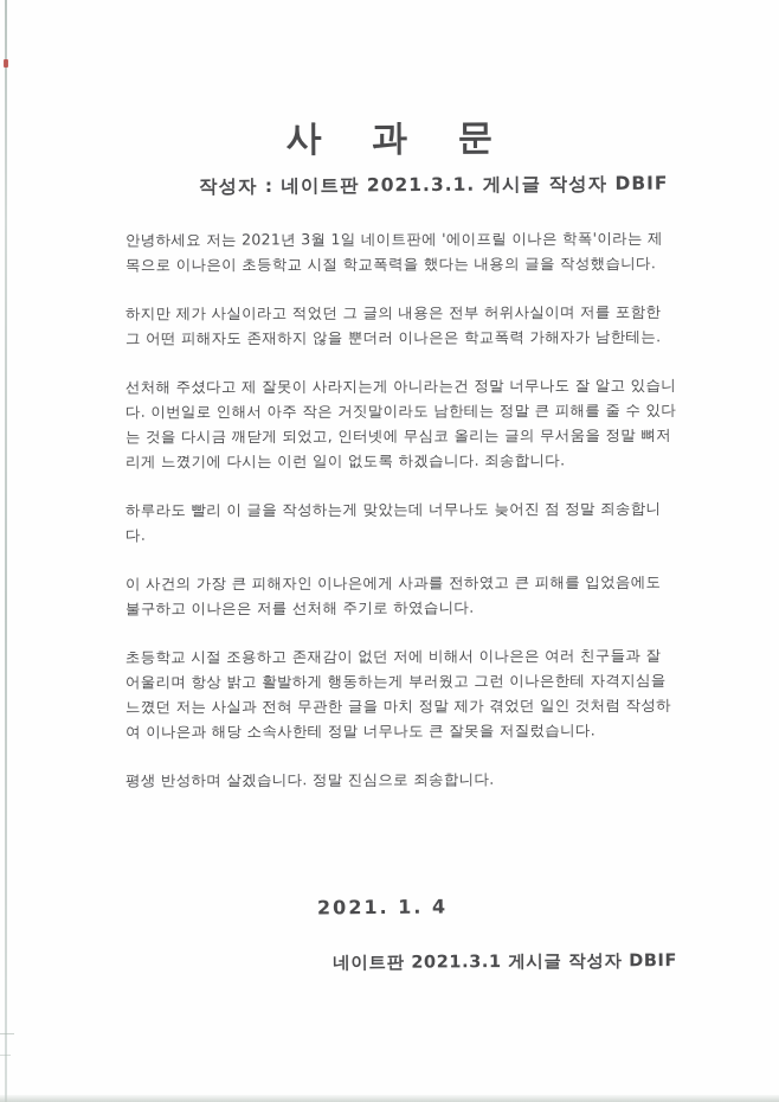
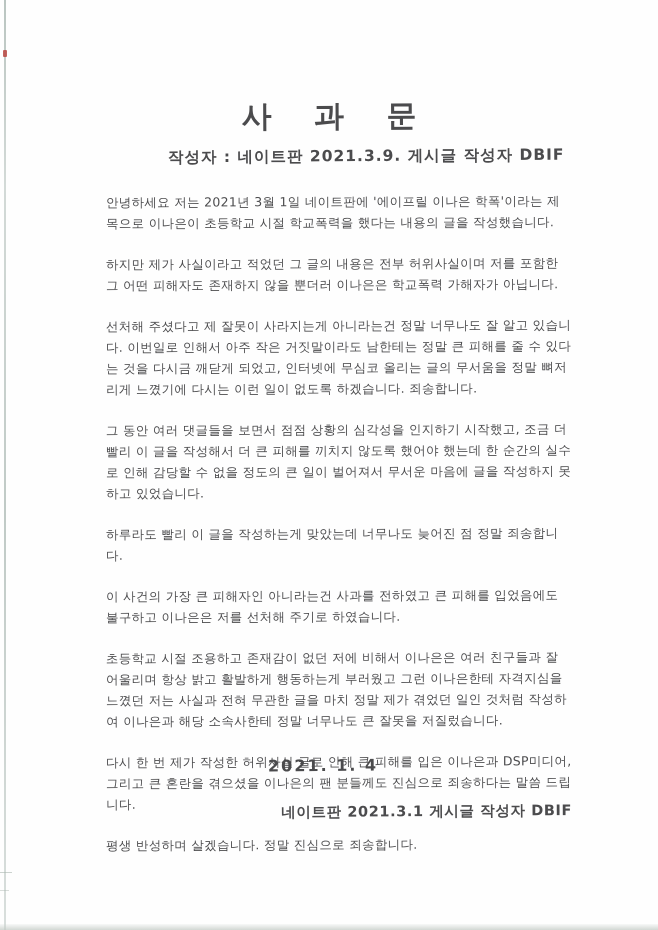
  사 과 문
- 작성자 : 네이트판 2021.3.1. 게시글 작성자 DBIF
+ 작성자 : 네이트판 2021.3.9. 게시글 작성자 DBIF
  안녕하세요 저는 2021년 3월 1일 네이트판에 '에이프릴 이나은 학폭'이라는 제목으로 이나은이 초등학교 시절 학교폭력을 했다는 내용의 글을 작성했습니다.
- 하지만 제가 사실이라고 적었던 그 글의 내용은 전부 허위사실이며 저를 포함한 그 어떤 피해자도 존재하지 않을 뿐더러 이나은은 학교폭력 가해자가 남한테는.
+ 하지만 제가 사실이라고 적었던 그 글의 내용은 전부 허위사실이며 저를 포함한 그 어떤 피해자도 존재하지 않을 뿐더러 이나은은 학교폭력 가해자가 아닙니다.
  선처해 주셨다고 제 잘못이 사라지는게 아니라는건 정말 너무나도 잘 알고 있습니다. 이번일로 인해서 아주 작은 거짓말이라도 남한테는 정말 큰 피해를 줄 수 있다는 것을 다시금 깨닫게 되었고, 인터넷에 무심코 올리는 글의 무서움을 정말 뼈저리게 느꼈기에 다시는 이런 일이 없도록 하겠습니다. 죄송합니다.
+ 그 동안 여러 댓글들을 보면서 점점 상황의 심각성을 인지하기 시작했고, 조금 더 빨리 이 글을 작성해서 더 큰 피해를 끼치지 않도록 했어야 했는데 한 순간의 실수로 인해 감당할 수 없을 정도의 큰 일이 벌어져서 무서운 마음에 글을 작성하지 못 하고 있었습니다.
  하루라도 빨리 이 글을 작성하는게 맞았는데 너무나도 늦어진 점 정말 죄송합니다.
- 이 사건의 가장 큰 피해자인 이나은에게 사과를 전하였고 큰 피해를 입었음에도 불구하고 이나은은 저를 선처해 주기로 하였습니다.
+ 이 사건의 가장 큰 피해자인 아니라는건 사과를 전하였고 큰 피해를 입었음에도 불구하고 이나은은 저를 선처해 주기로 하였습니다.
  초등학교 시절 조용하고 존재감이 없던 저에 비해서 이나은은 여러 친구들과 잘 어울리며 항상 밝고 활발하게 행동하는게 부러웠고 그런 이나은한테 자격지심을 느꼈던 저는 사실과 전혀 무관한 글을 마치 정말 제가 겪었던 일인 것처럼 작성하여 이나은과 해당 소속사한테 정말 너무나도 큰 잘못을 저질렀습니다.
+ 다시 한 번 제가 작성한 허위사실 글로 인해 큰 피해를 입은 이나은과 DSP미디어, 그리고 큰 혼란을 겪으셨을 이나은의 팬 분들께도 진심으로 죄송하다는 말씀 드립니다.
  평생 반성하며 살겠습니다. 정말 진심으로 죄송합니다.
  2021. 1. 4
  네이트판 2021.3.1 게시글 작성자 DBIF
